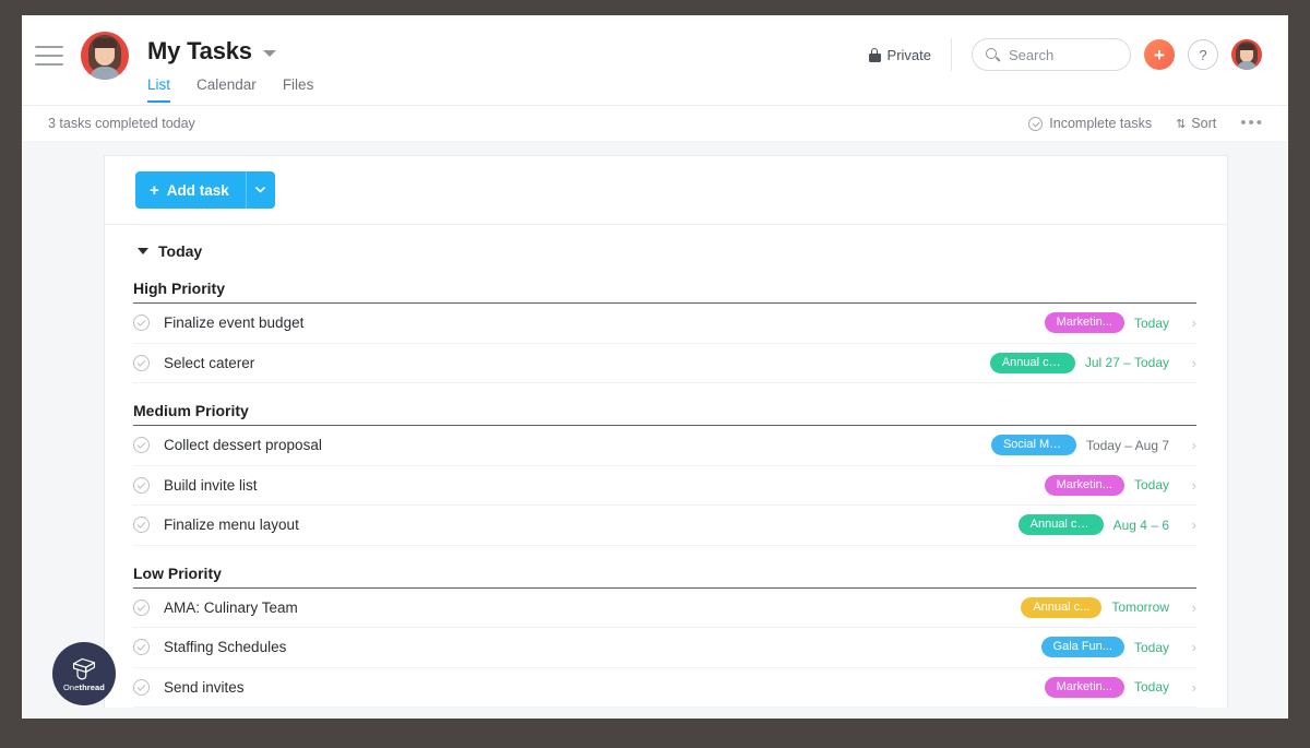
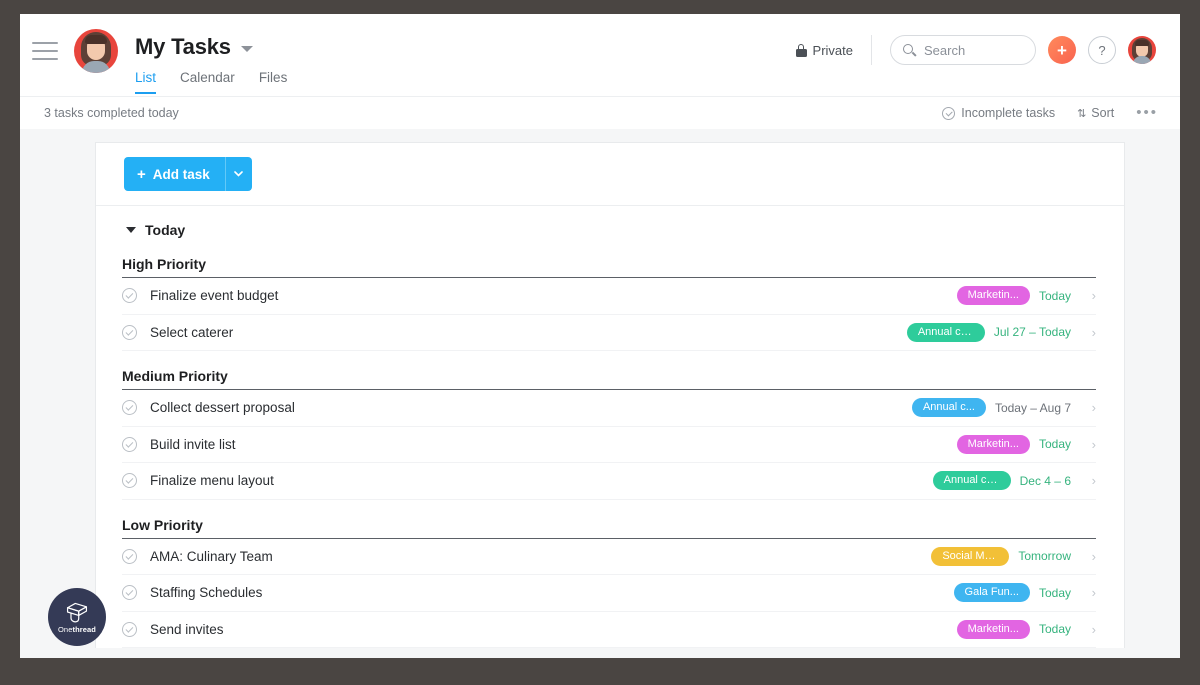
  My Tasks
  List
  Calendar
  Files
  Private
  Search
  +
  ?
  3 tasks completed today
  Incomplete tasks
  ⇅
  Sort
  •••
  +
  Add task
  Today
  High Priority
  Finalize event budget
  Marketin...
  Today
  ›
  Select caterer
  Annual cu...
  Jul 27 – Today
  ›
  Medium Priority
  Collect dessert proposal
- Social Me...
+ Annual c...
  Today – Aug 7
  ›
  Build invite list
  Marketin...
  Today
  ›
  Finalize menu layout
  Annual cu...
- Aug 4 – 6
+ Dec 4 – 6
  ›
  Low Priority
  AMA: Culinary Team
- Annual c...
+ Social Me...
  Tomorrow
  ›
  Staffing Schedules
  Gala Fun...
  Today
  ›
  Send invites
  Marketin...
  Today
  ›
  Onethread
